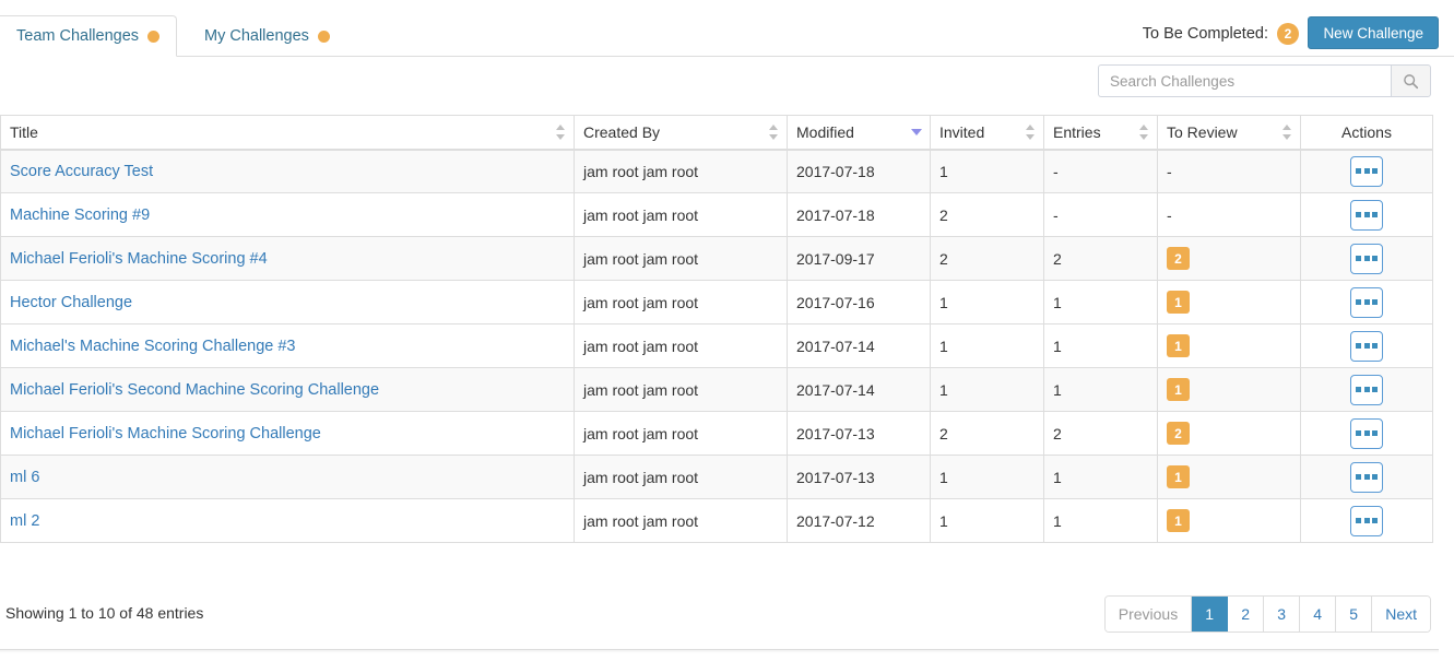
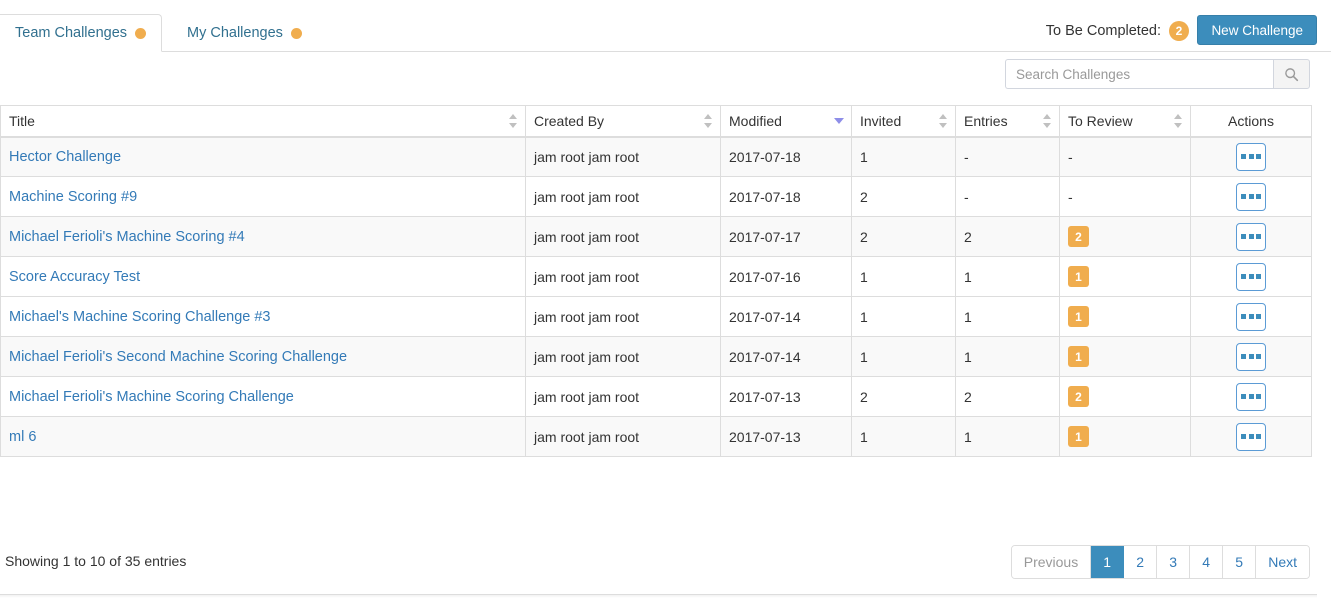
  Team Challenges
  My Challenges
  To Be Completed:
  2
  New Challenge
  Search Challenges
  Title	Created By	Modified	Invited	Entries	To Review	Actions
- Score Accuracy Test	jam root jam root	2017-07-18	1	-	-
+ Hector Challenge	jam root jam root	2017-07-18	1	-	-
  Machine Scoring #9	jam root jam root	2017-07-18	2	-	-
- Michael Ferioli's Machine Scoring #4	jam root jam root	2017-09-17	2	2	2
+ Michael Ferioli's Machine Scoring #4	jam root jam root	2017-07-17	2	2	2
- Hector Challenge	jam root jam root	2017-07-16	1	1	1
+ Score Accuracy Test	jam root jam root	2017-07-16	1	1	1
  Michael's Machine Scoring Challenge #3	jam root jam root	2017-07-14	1	1	1
  Michael Ferioli's Second Machine Scoring Challenge	jam root jam root	2017-07-14	1	1	1
  Michael Ferioli's Machine Scoring Challenge	jam root jam root	2017-07-13	2	2	2
  ml 6	jam root jam root	2017-07-13	1	1	1
- ml 2	jam root jam root	2017-07-12	1	1	1
- Showing 1 to 10 of 48 entries
+ Showing 1 to 10 of 35 entries
  Previous
  1
  2
  3
  4
  5
  Next
